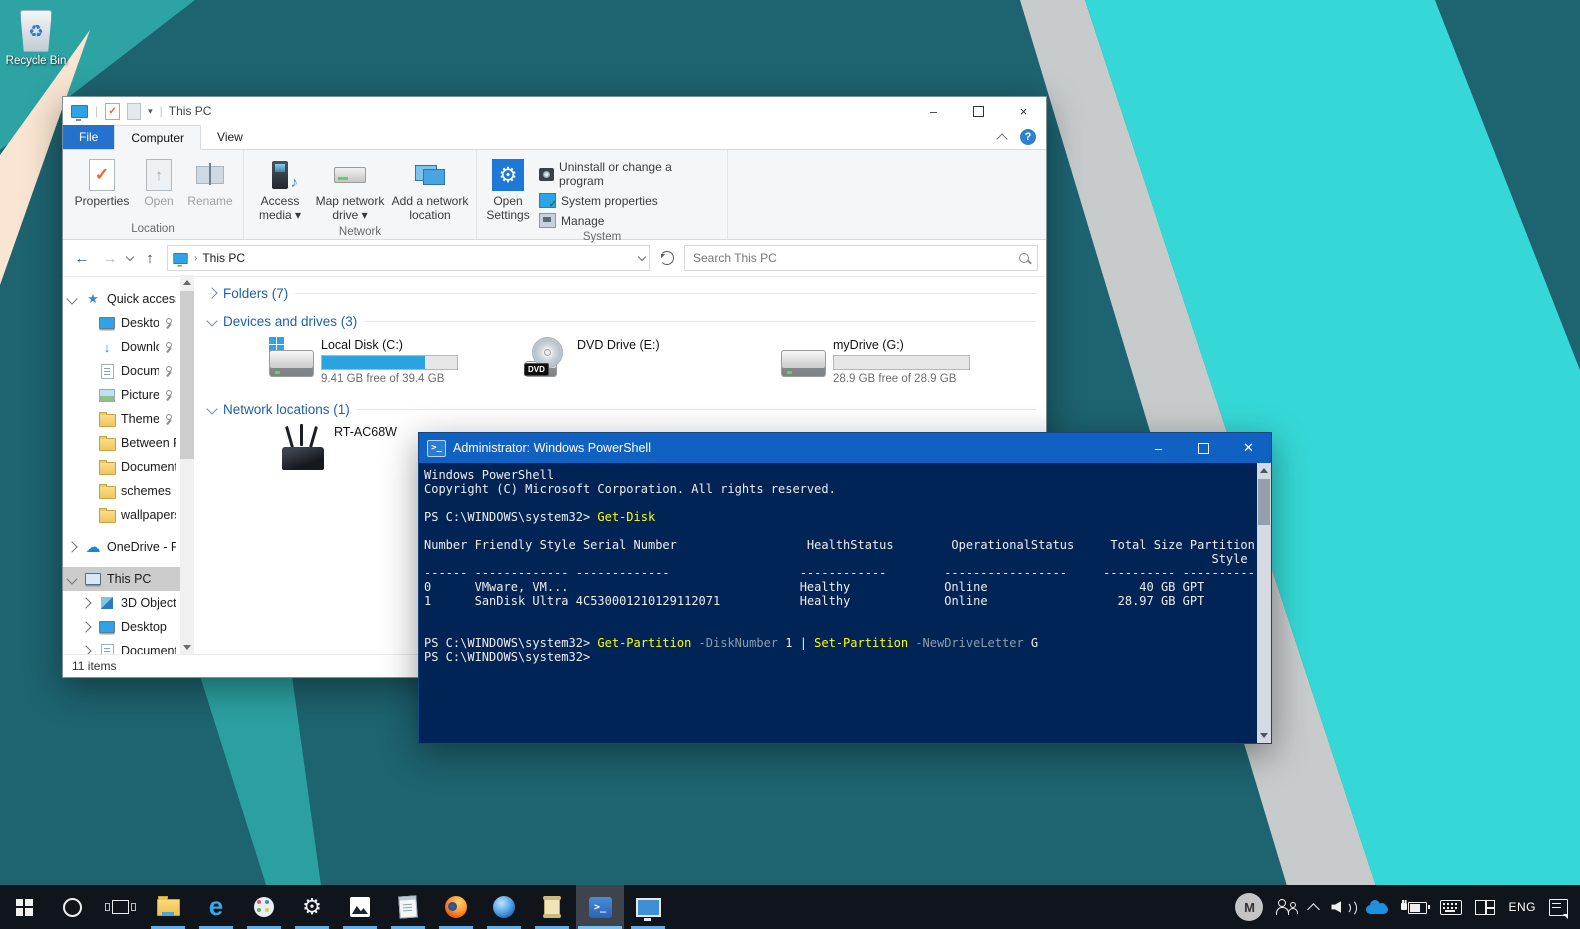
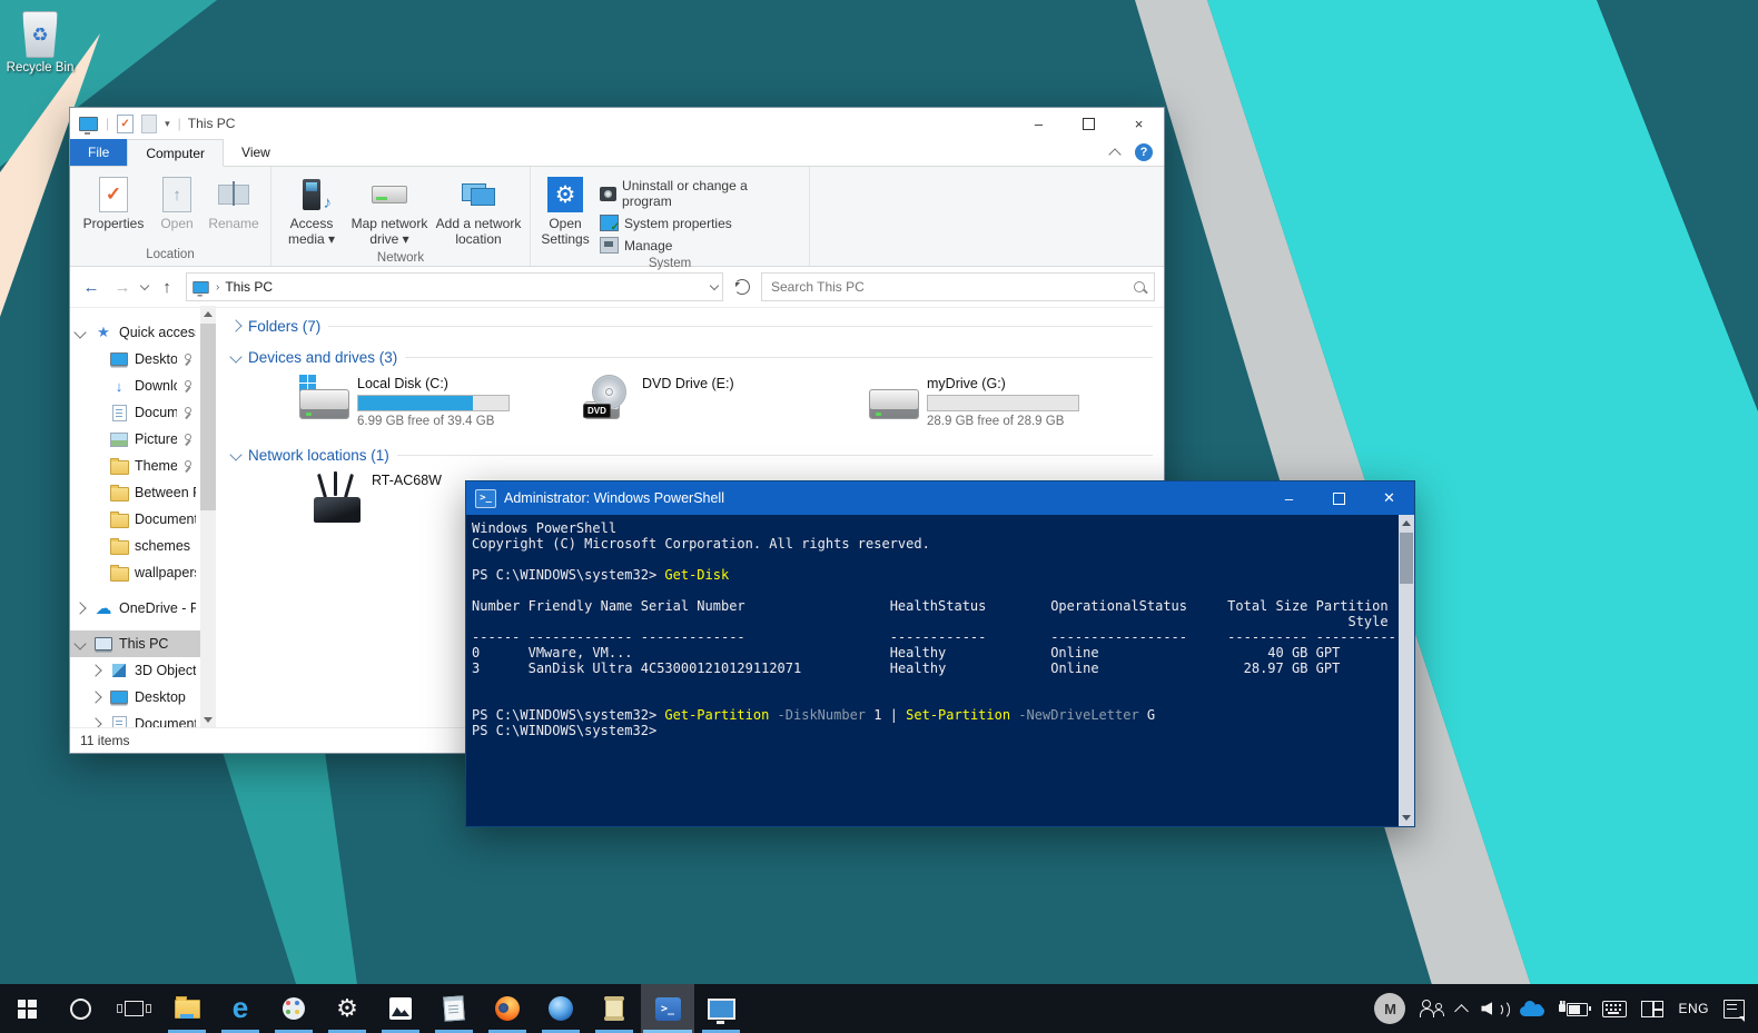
  ♻
  Recycle Bin
  |
  ✓
  ▾
  |
  This PC
  –
  ×
  File
  Computer
  View
  ?
  ✓
  Properties
  ↑
  Open
  Rename
  Location
  Access media ▾
  Map network drive ▾
  Add a network location
  Network
  ⚙
  Open Settings
  Uninstall or change a program
  System properties
  Manage
  System
  ←
  →
  ↑
  ›
  This PC
  Search This PC
  Quick acces
  Deskto
  Picture
  Theme
  Between
  Documen
  schemes
  wallpaper
  This PC
  3D Object
  Desktop
  Documen
  Folders (7)
  Devices and drives (3)
  Local Disk (C:)
- 9.41 GB free of 39.4 GB
+ 6.99 GB free of 39.4 GB
  DVD
  DVD Drive (E:)
  myDrive (G:)
  28.9 GB free of 28.9 GB
  Network locations (1)
  RT-AC68W
  11 items
  >_
  Administrator: Windows PowerShell
  –
  ✕
  Windows PowerShell
  Copyright (C) Microsoft Corporation. All rights reserved.
  PS C:\WINDOWS\system32> Get-Disk
- Number Friendly Style Serial Number HealthStatus OperationalStatus Total Size Partition
+ Number Friendly Name Serial Number HealthStatus OperationalStatus Total Size Partition
  Style
  ------ ------------- ------------- ------------ ----------------- ---------- ----------
  0 VMware, VM... Healthy Online 40 GB GPT
- 1 SanDisk Ultra 4C530001210129112071 Healthy Online 28.97 GB GPT
+ 3 SanDisk Ultra 4C530001210129112071 Healthy Online 28.97 GB GPT
  PS C:\WINDOWS\system32> Get-Partition -DiskNumber 1 | Set-Partition -NewDriveLetter G
  PS C:\WINDOWS\system32>
  e
  ⚙
  >_
  M
  ENG
